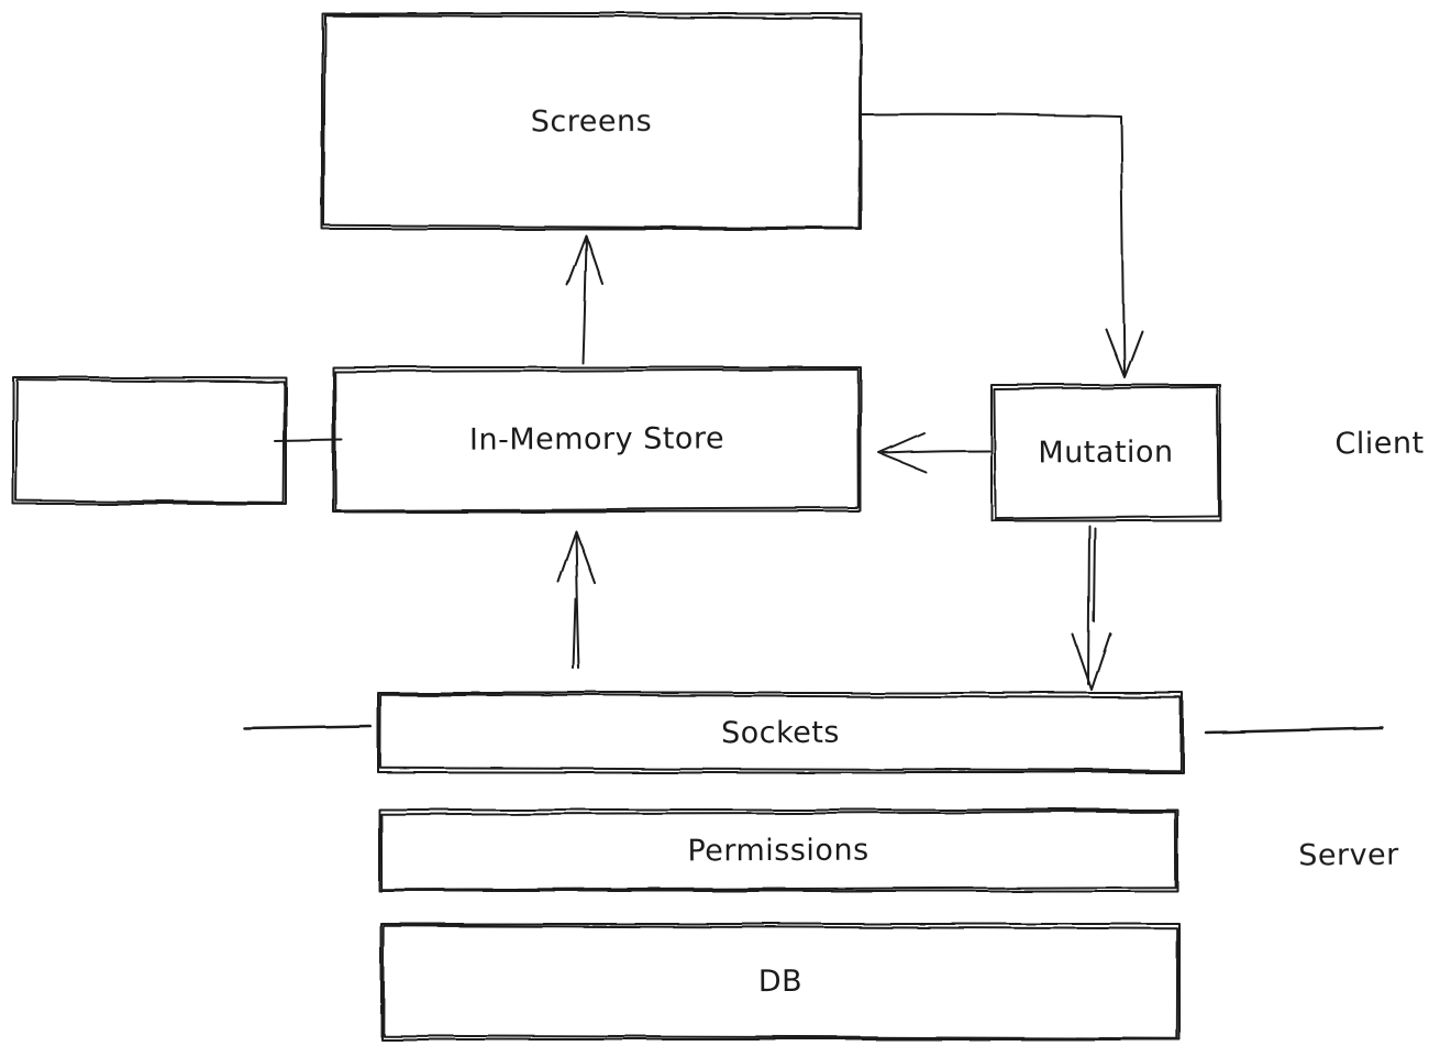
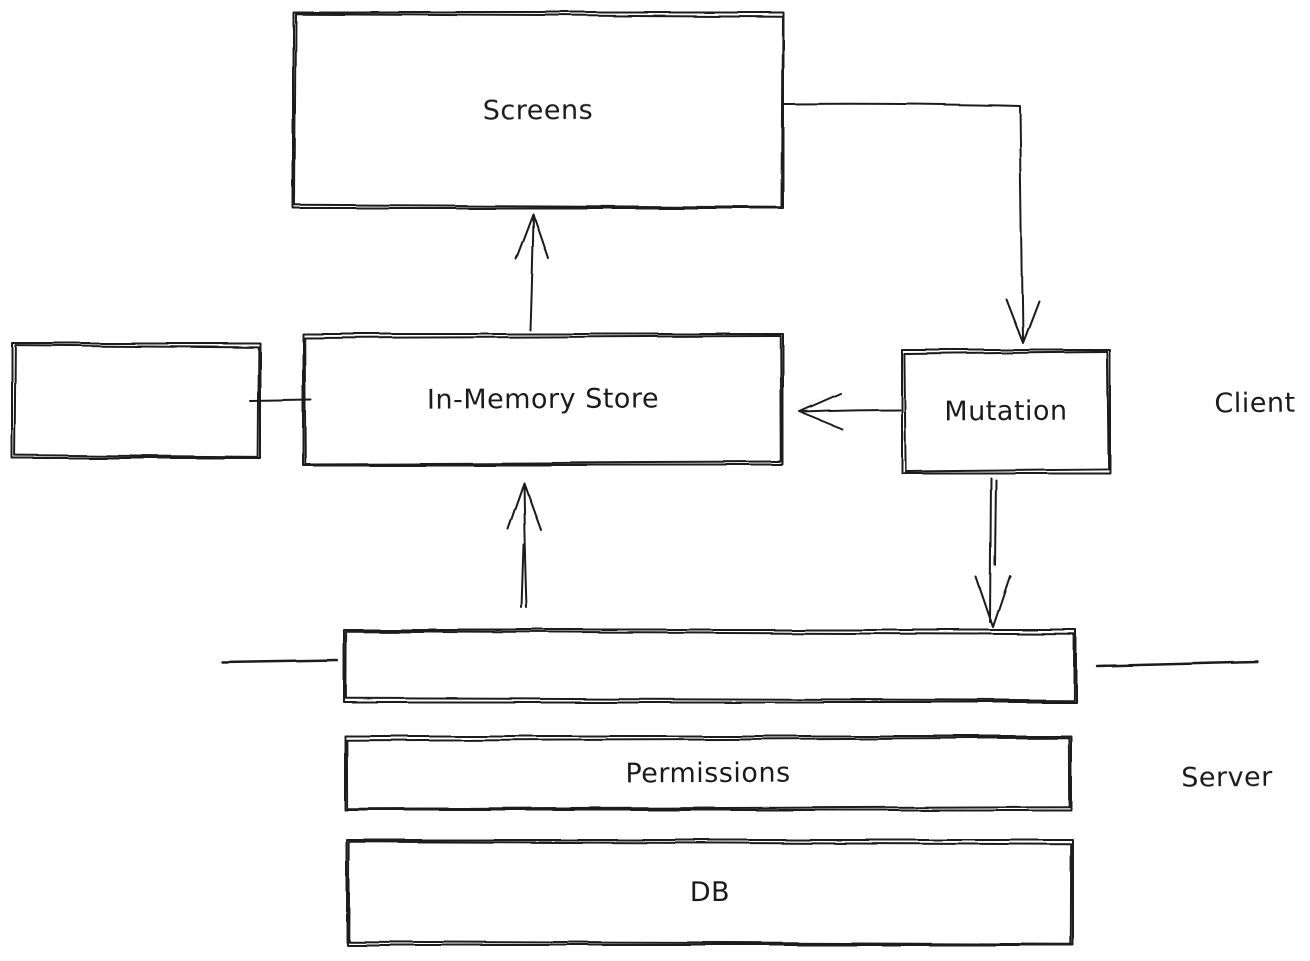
  Screens
  In-Memory Store
  Mutation
- Sockets
  Permissions
  DB
  Client
  Server
